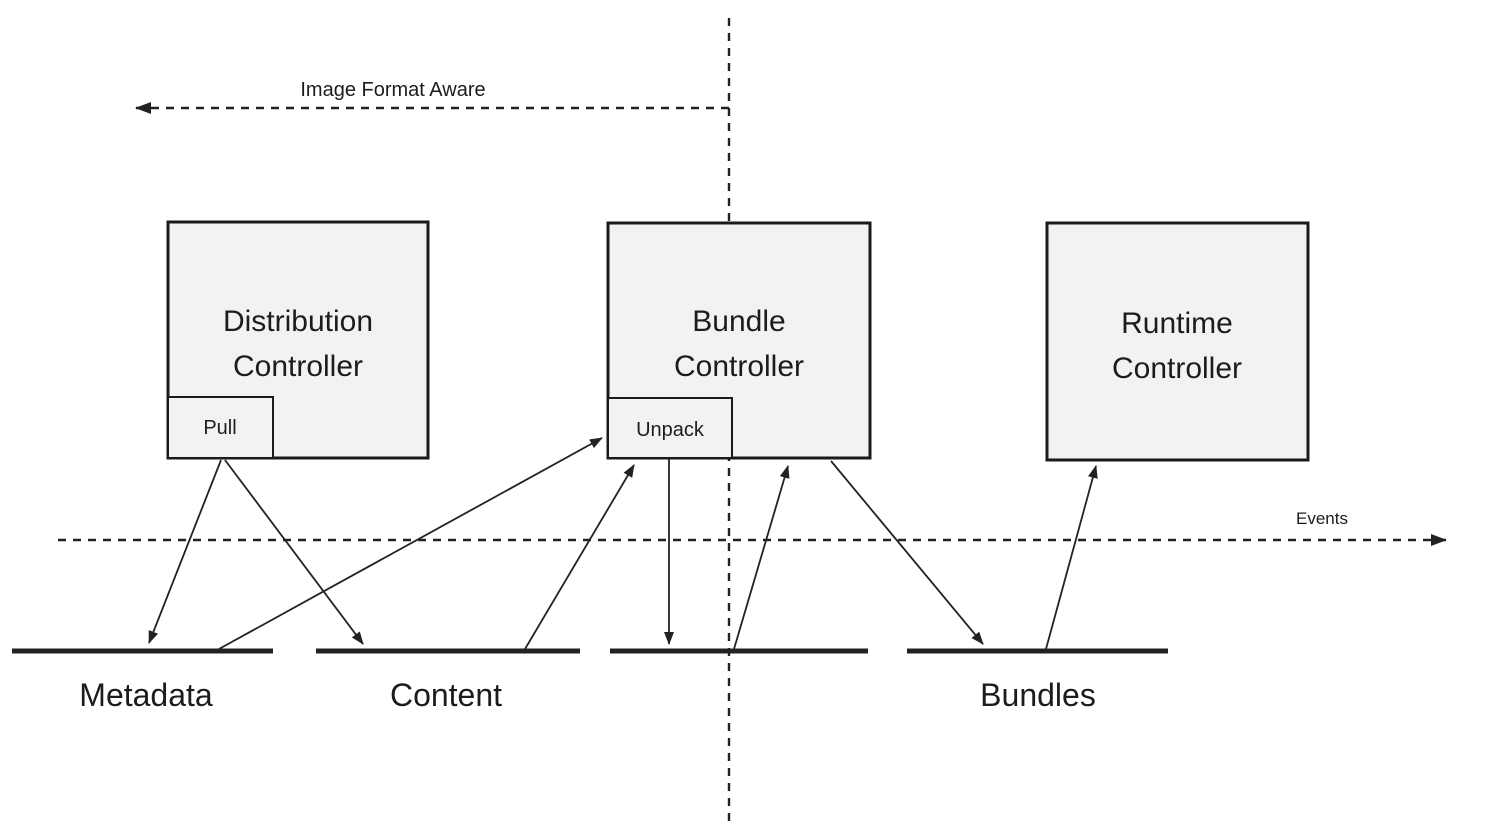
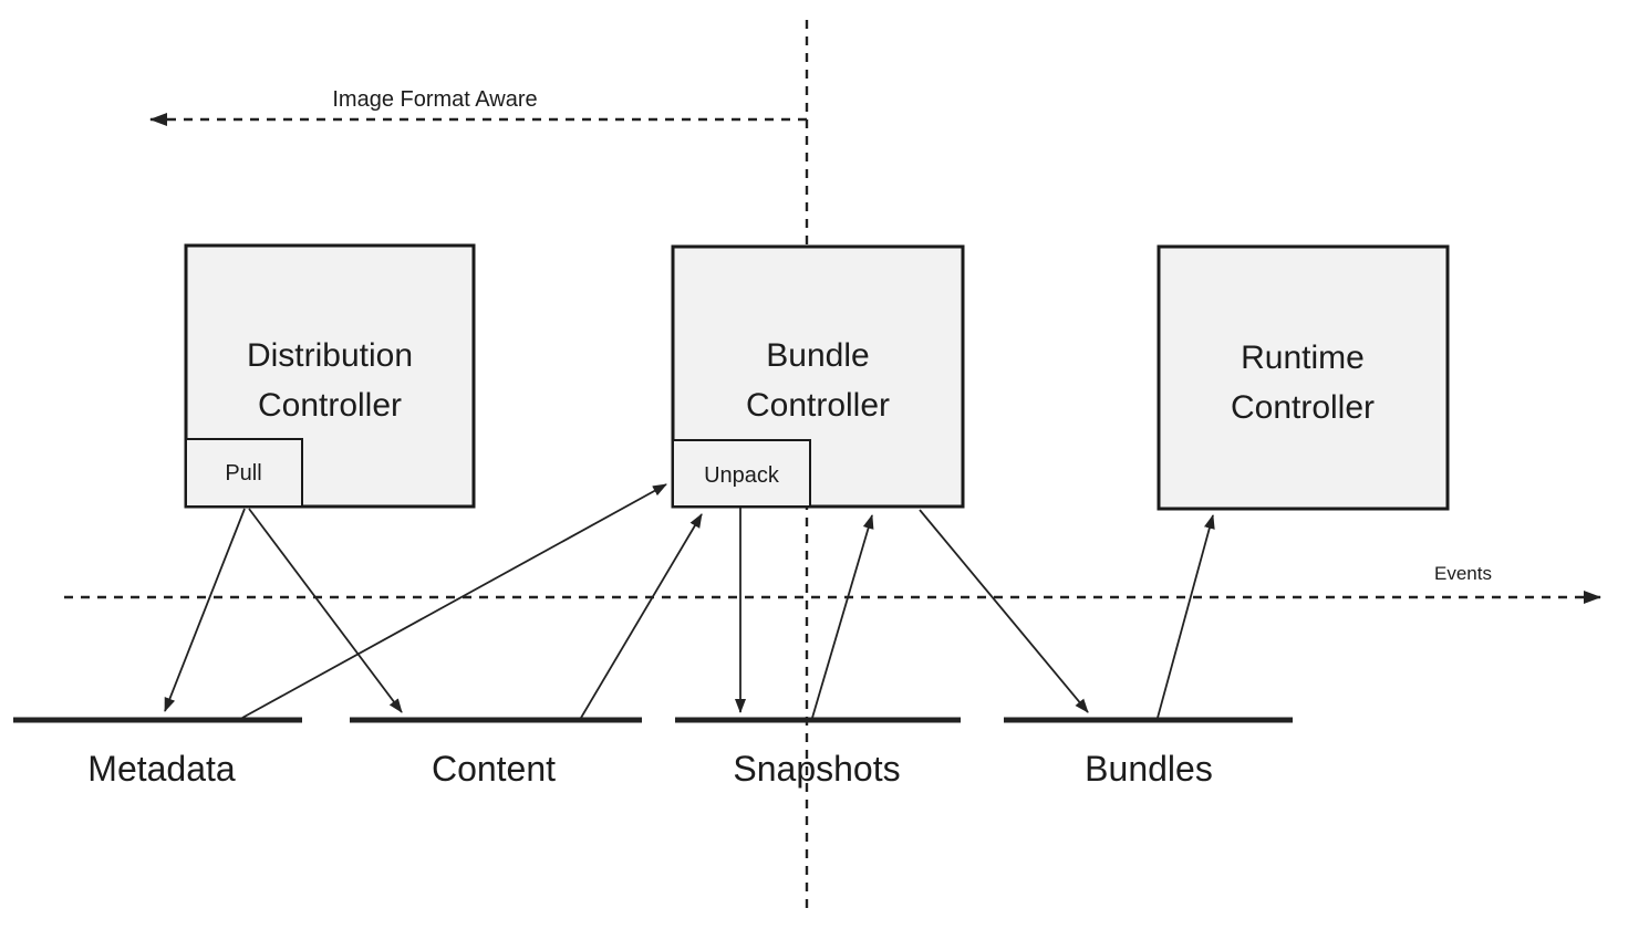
  Image Format Aware
  Events
  Distribution
  Controller
  Pull
  Bundle
  Controller
  Unpack
  Runtime
  Controller
  Metadata
  Content
+ Snapshots
  Bundles
